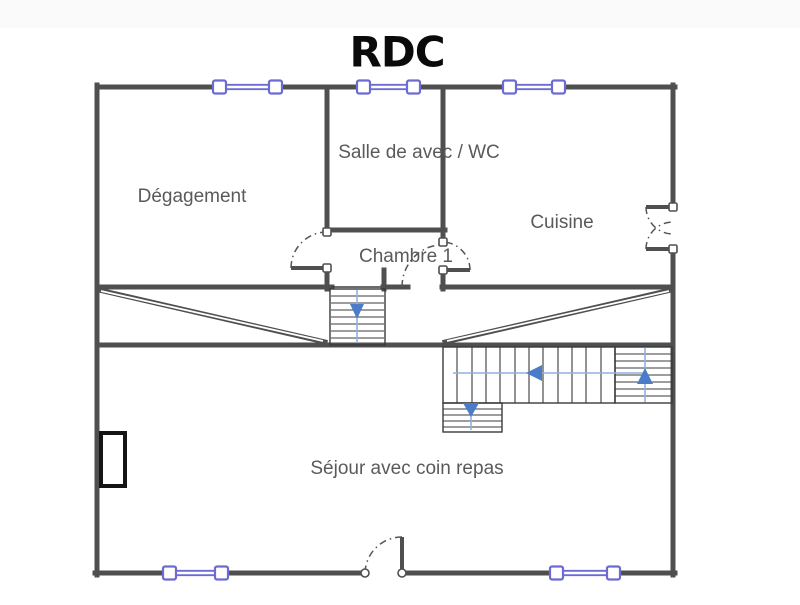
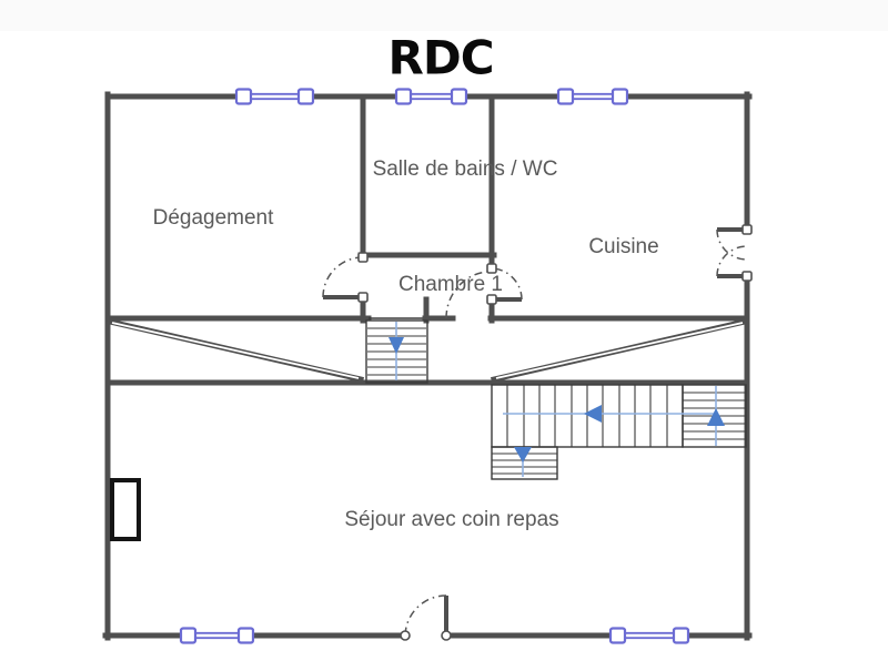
  RDC
  Dégagement
- Salle de avec / WC
+ Salle de bains / WC
  Chambre 1
  Cuisine
  Séjour avec coin repas
